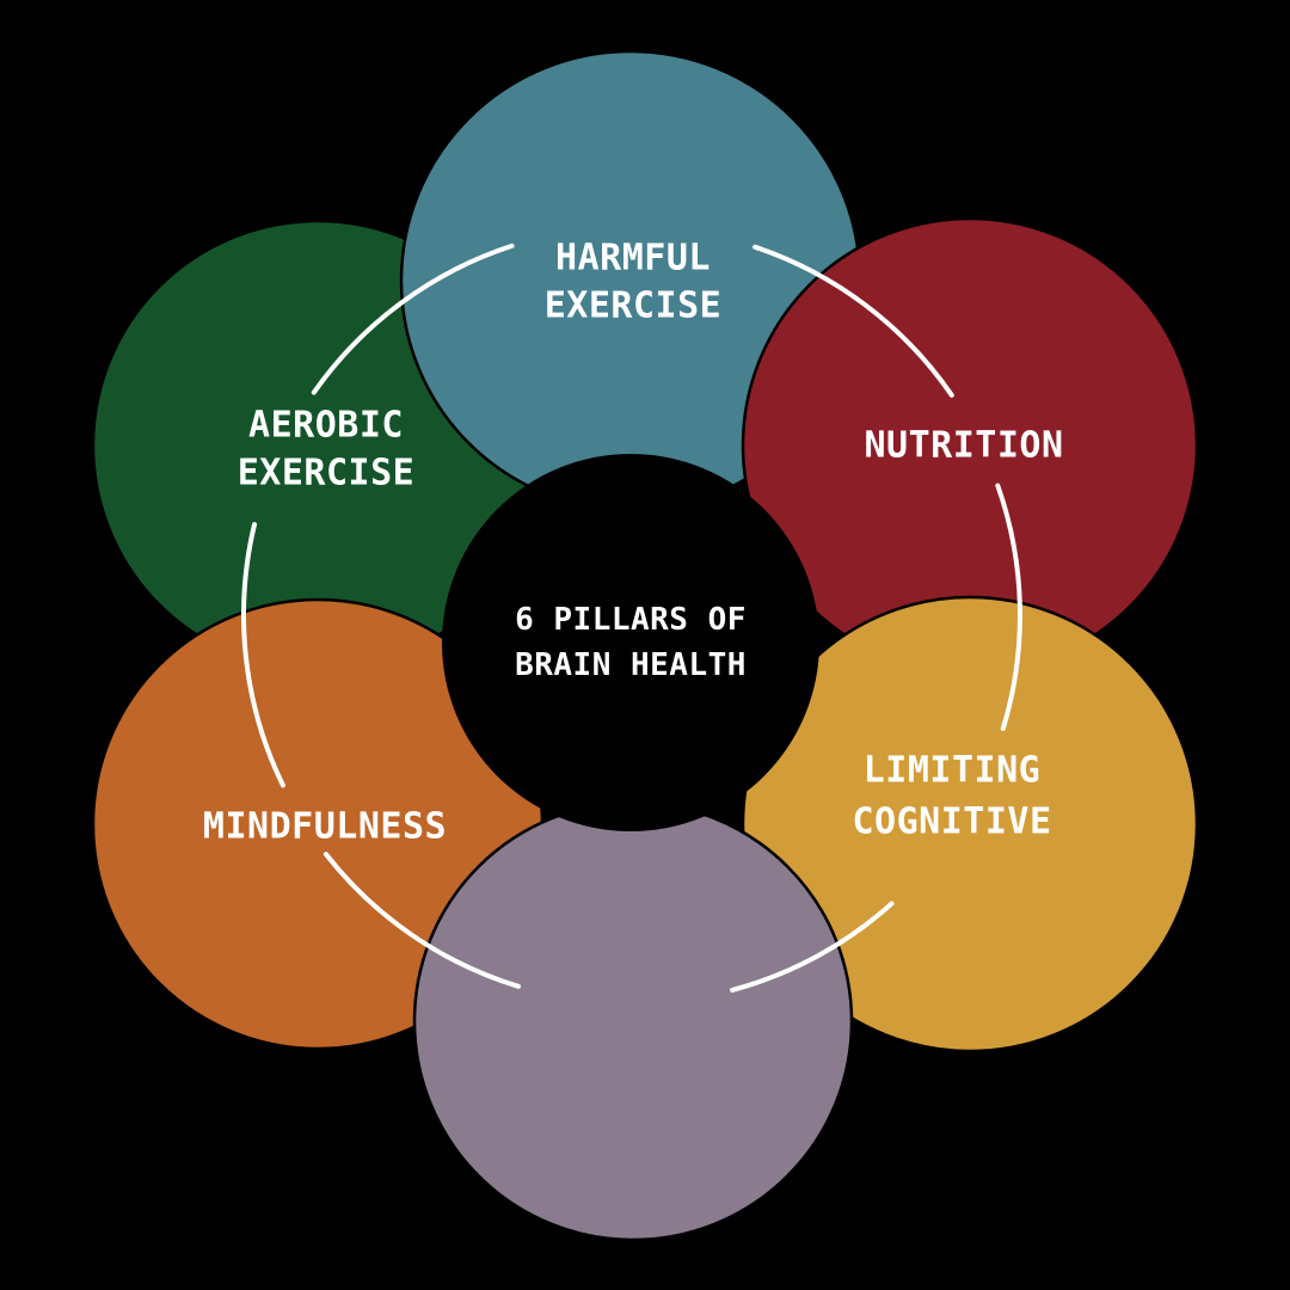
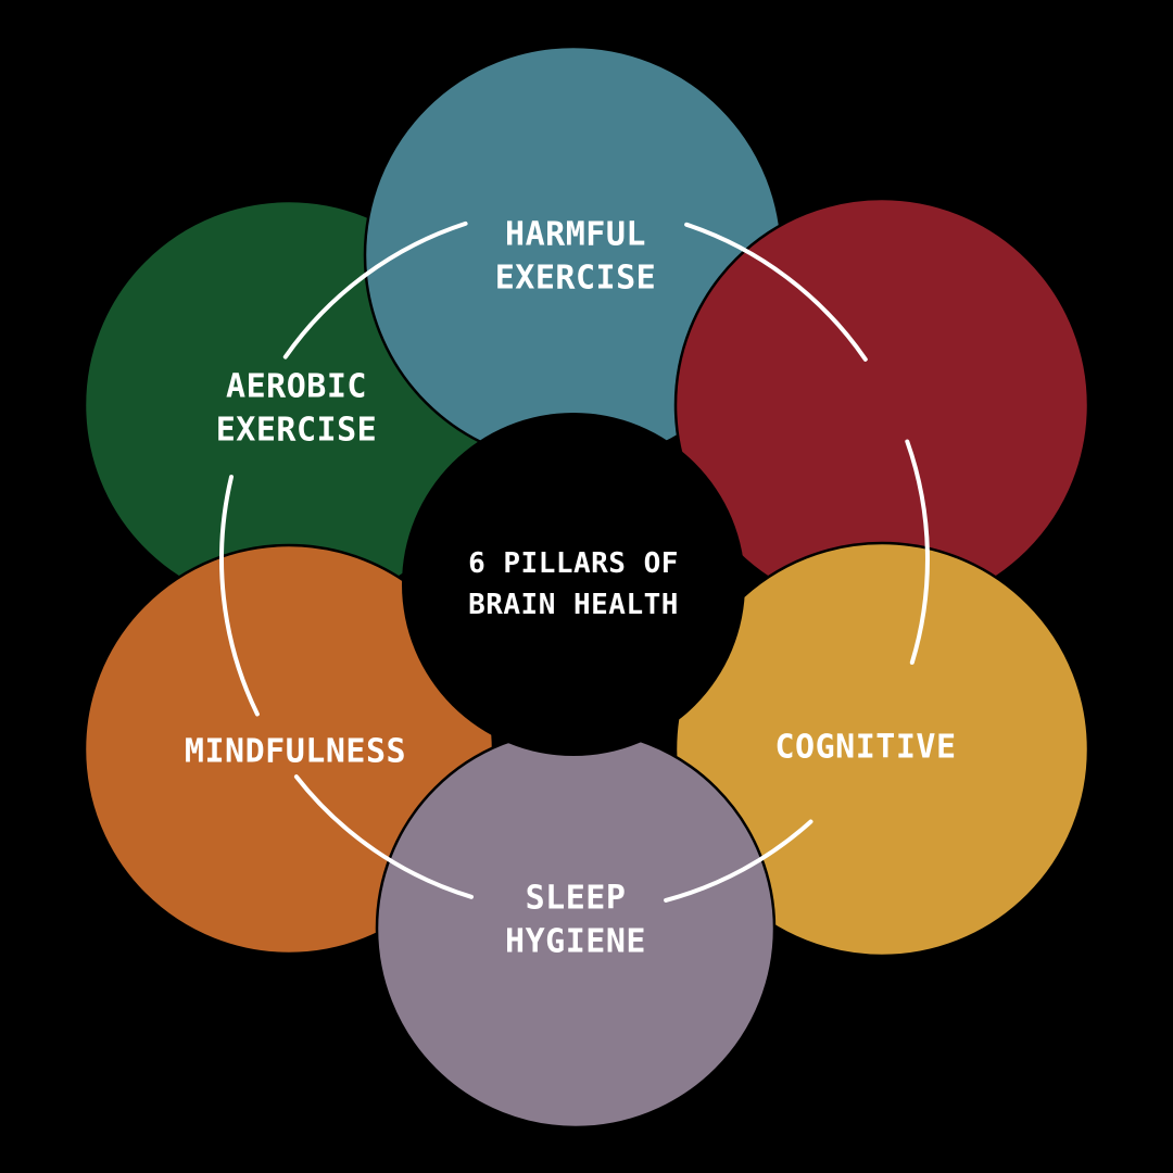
  AEROBIC
  EXERCISE
  HARMFUL
  EXERCISE
- NUTRITION
- LIMITING
  COGNITIVE
  MINDFULNESS
+ SLEEP
+ HYGIENE
  6 PILLARS OF
  BRAIN HEALTH
